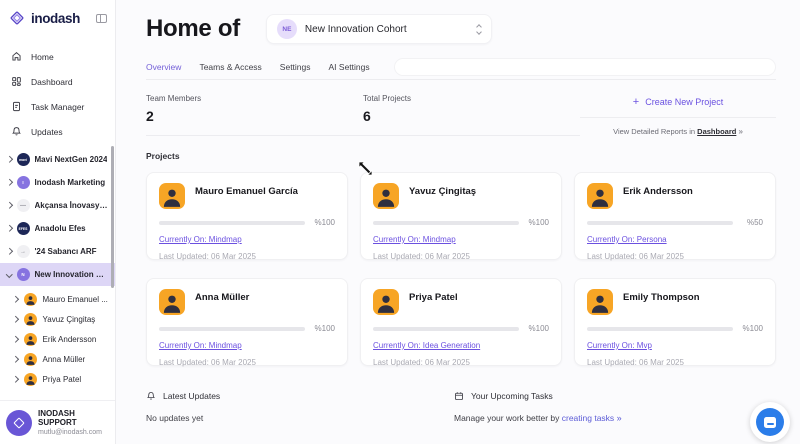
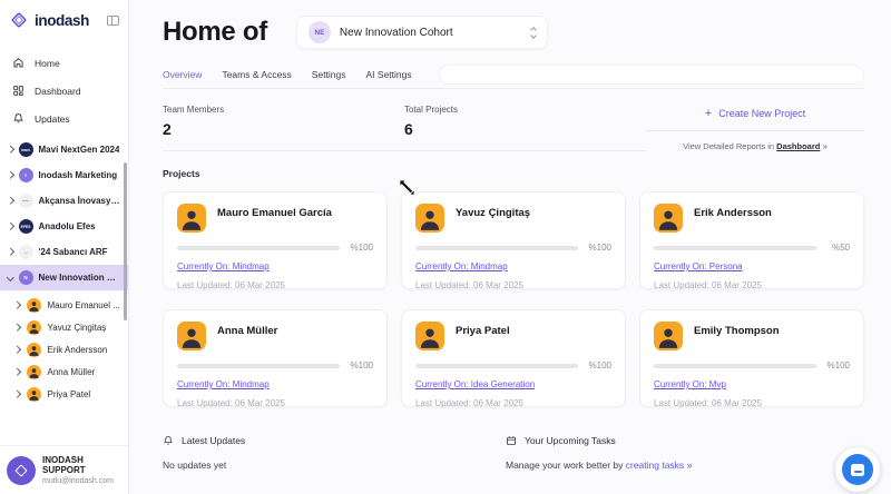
  inodash
  Home
  Dashboard
- Task Manager
  Updates
  Mavi NextGen 2024
  Inodash Marketing
  Akçansa İnovasyo..
  Anadolu Efes
  '24 Sabancı ARF
  New Innovation C...
  Mauro Emanuel ...
  Yavuz Çingitaş
  Erik Andersson
  Anna Müller
  Priya Patel
  INODASH SUPPORT
  Home of
  New Innovation Cohort
  Overview
  Teams & Access
  Settings
  AI Settings
  Team Members
  2
  Total Projects
  6
  +
  Create New Project
  View Detailed Reports in Dashboard »
  Projects
  Mauro Emanuel García
  %100
  Currently On: Mindmap
  Last Updated: 06 Mar 2025
  Yavuz Çingitaş
  %100
  Currently On: Mindmap
  Last Updated: 06 Mar 2025
  Erik Andersson
  %50
  Currently On: Persona
  Last Updated: 06 Mar 2025
  Anna Müller
  %100
  Currently On: Mindmap
  Last Updated: 06 Mar 2025
  Priya Patel
  %100
  Currently On: Idea Generation
  Last Updated: 06 Mar 2025
  Emily Thompson
  %100
  Currently On: Mvp
  Last Updated: 06 Mar 2025
  Latest Updates
  No updates yet
  Your Upcoming Tasks
  Manage your work better by creating tasks »
